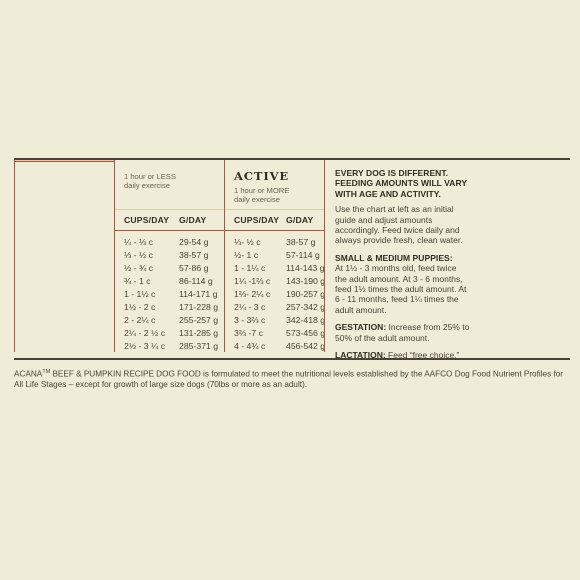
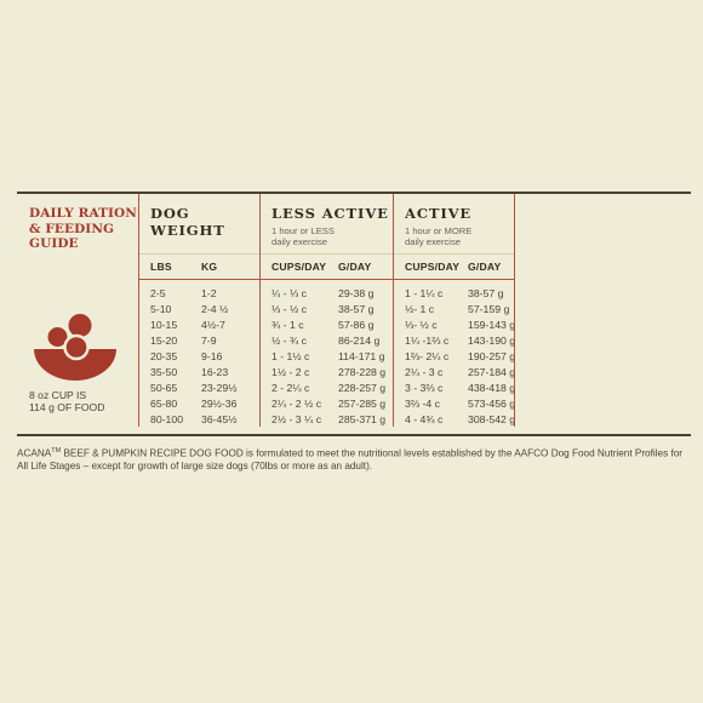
+ DAILY RATION
+ & FEEDING
+ GUIDE
+ 8 oz CUP IS
+ 114 g OF FOOD
+ DOG WEIGHT
+ LBS
+ KG
+ 2-5
+ 1-2
+ 5-10
+ 2-4 ½
+ 10-15
+ 4½-7
+ 15-20
+ 7-9
+ 20-35
+ 9-16
+ 35-50
+ 16-23
+ 50-65
+ 23-29½
+ 65-80
+ 29½-36
+ 80-100
+ 36-45½
+ LESS ACTIVE
  1 hour or LESS
  daily exercise
  CUPS/DAY
  G/DAY
  ¼ - ⅓ c
- 29-54 g
+ 29-38 g
  ⅓ - ½ c
  38-57 g
- ½ - ¾ c
+ ¾ - 1 c
  57-86 g
- ¾ - 1 c
+ ½ - ¾ c
- 86-114 g
+ 86-214 g
  1 - 1½ c
  114-171 g
  1½ - 2 c
- 171-228 g
+ 278-228 g
  2 - 2¼ c
- 255-257 g
+ 228-257 g
  2¼ - 2 ½ c
- 131-285 g
+ 257-285 g
  2½ - 3 ¼ c
  285-371 g
  ACTIVE
  1 hour or MORE
  daily exercise
  CUPS/DAY
  G/DAY
- ⅓- ½ c
+ 1 - 1¼ c
  38-57 g
  ½- 1 c
- 57-114 g
+ 57-159 g
- 1 - 1¼ c
+ ⅓- ½ c
- 114-143 g
+ 159-143 g
  1¼ -1⅔ c
  143-190 g
  1⅔- 2¼ c
  190-257 g
  2¼ - 3 c
- 257-342 g
+ 257-184 g
  3 - 3⅔ c
- 342-418 g
+ 438-418 g
- 3⅔ -7 c
+ 3⅔ -4 c
  573-456 g
  4 - 4¾ c
- 456-542 g
+ 308-542 g
- EVERY DOG IS DIFFERENT.
- FEEDING AMOUNTS WILL VARY
- WITH AGE AND ACTIVITY.
- Use the chart at left as an initial guide and adjust amounts accordingly. Feed twice daily and always provide fresh, clean water.
- SMALL & MEDIUM PUPPIES:
- At 1½ - 3 months old, feed twice the adult amount. At 3 - 6 months, feed 1½ times the adult amount. At 6 - 11 months, feed 1¼ times the adult amount.
- GESTATION: Increase from 25% to 50% of the adult amount.
- LACTATION: Feed “free choice.”
  ACANA BEEF & PUMPKIN RECIPE DOG FOOD is formulated to meet the nutritional levels established by the AAFCO Dog Food Nutrient Profiles for All Life Stages – except for growth of large size dogs (70lbs or more as an adult).
